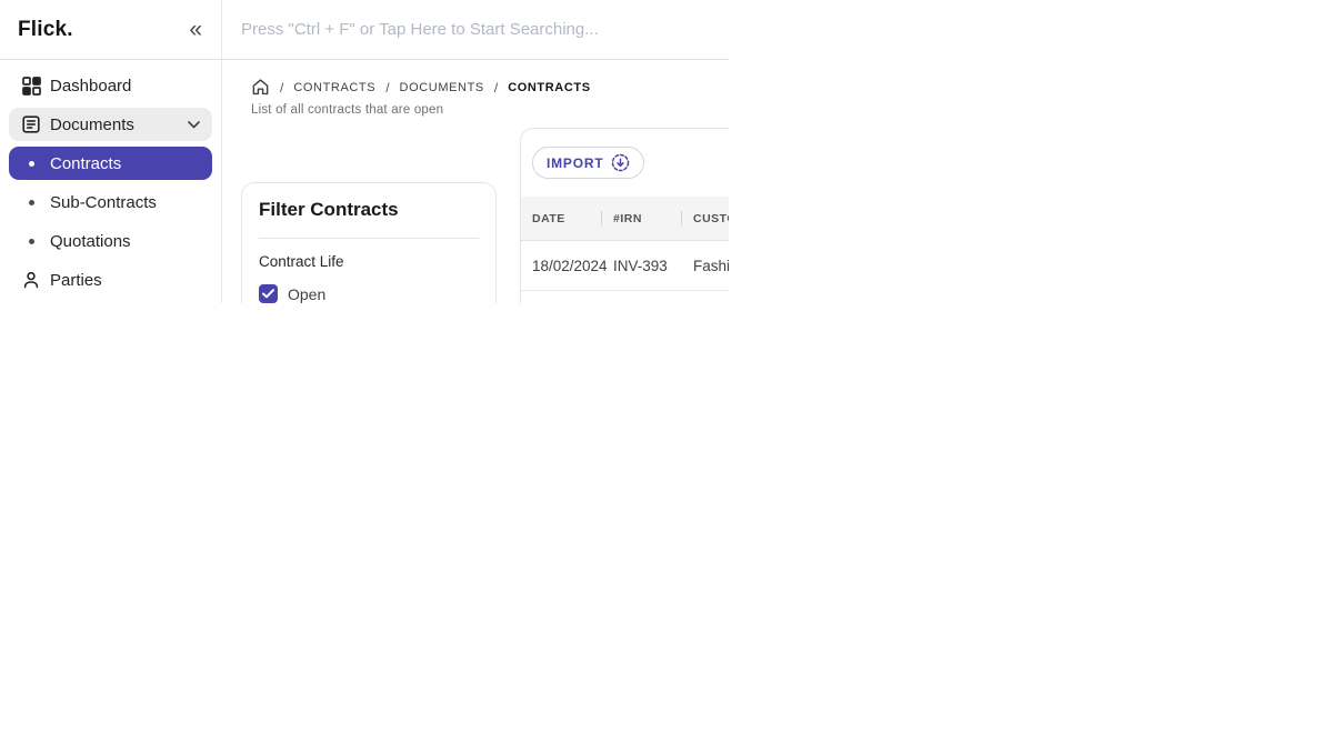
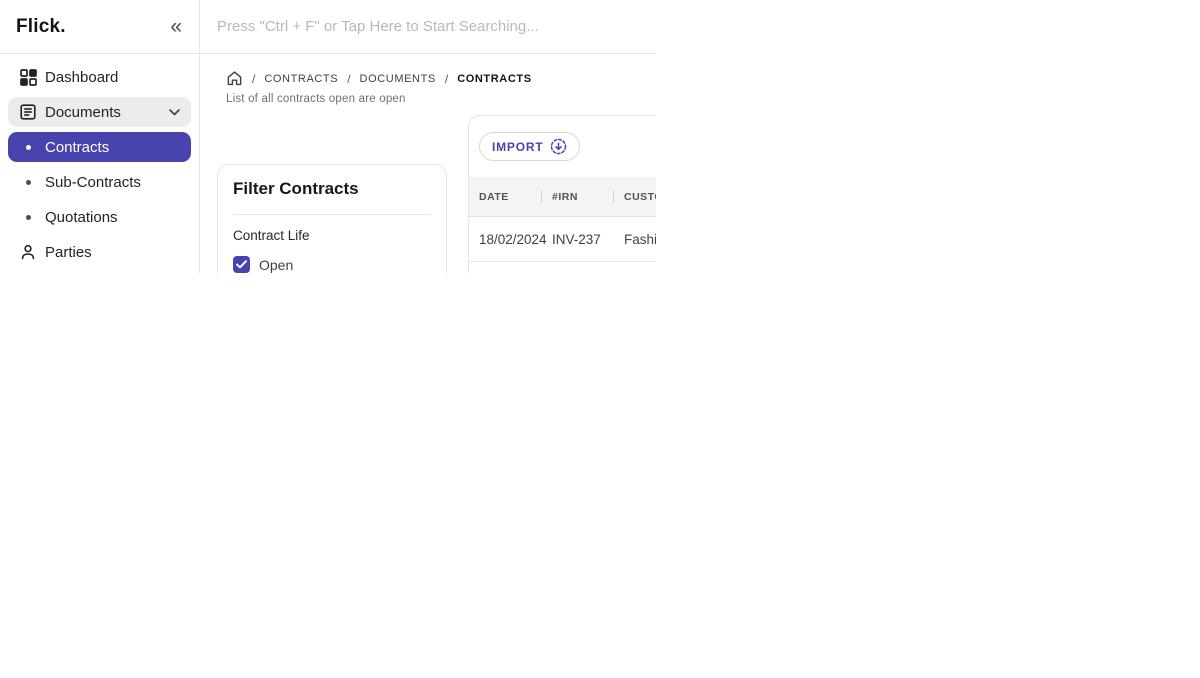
  Flick.
  «
  Press "Ctrl + F" or Tap Here to Start Searching...
  Dashboard
  Documents
  Contracts
  Sub-Contracts
  Quotations
  Parties
  /
  CONTRACTS
  /
  DOCUMENTS
  /
  CONTRACTS
- List of all contracts that are open
+ List of all contracts open are open
  Filter Contracts
  Contract Life
  Open
  IMPORT
  DATE
  #IRN
  CUST
  18/02/2024
- INV-393
+ INV-237
  Fashi
